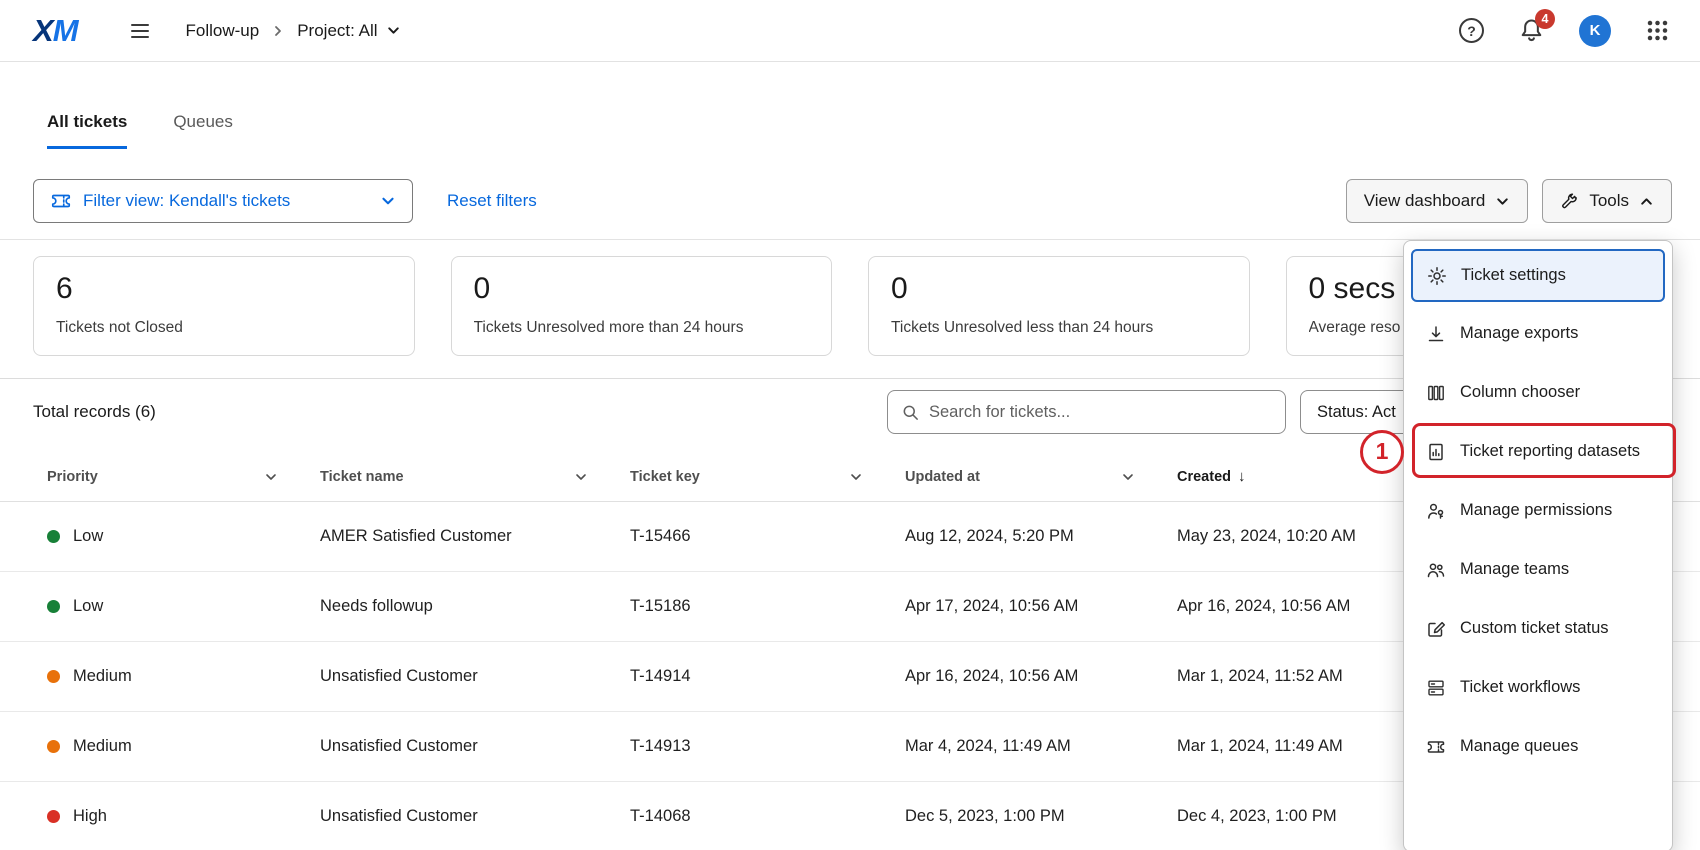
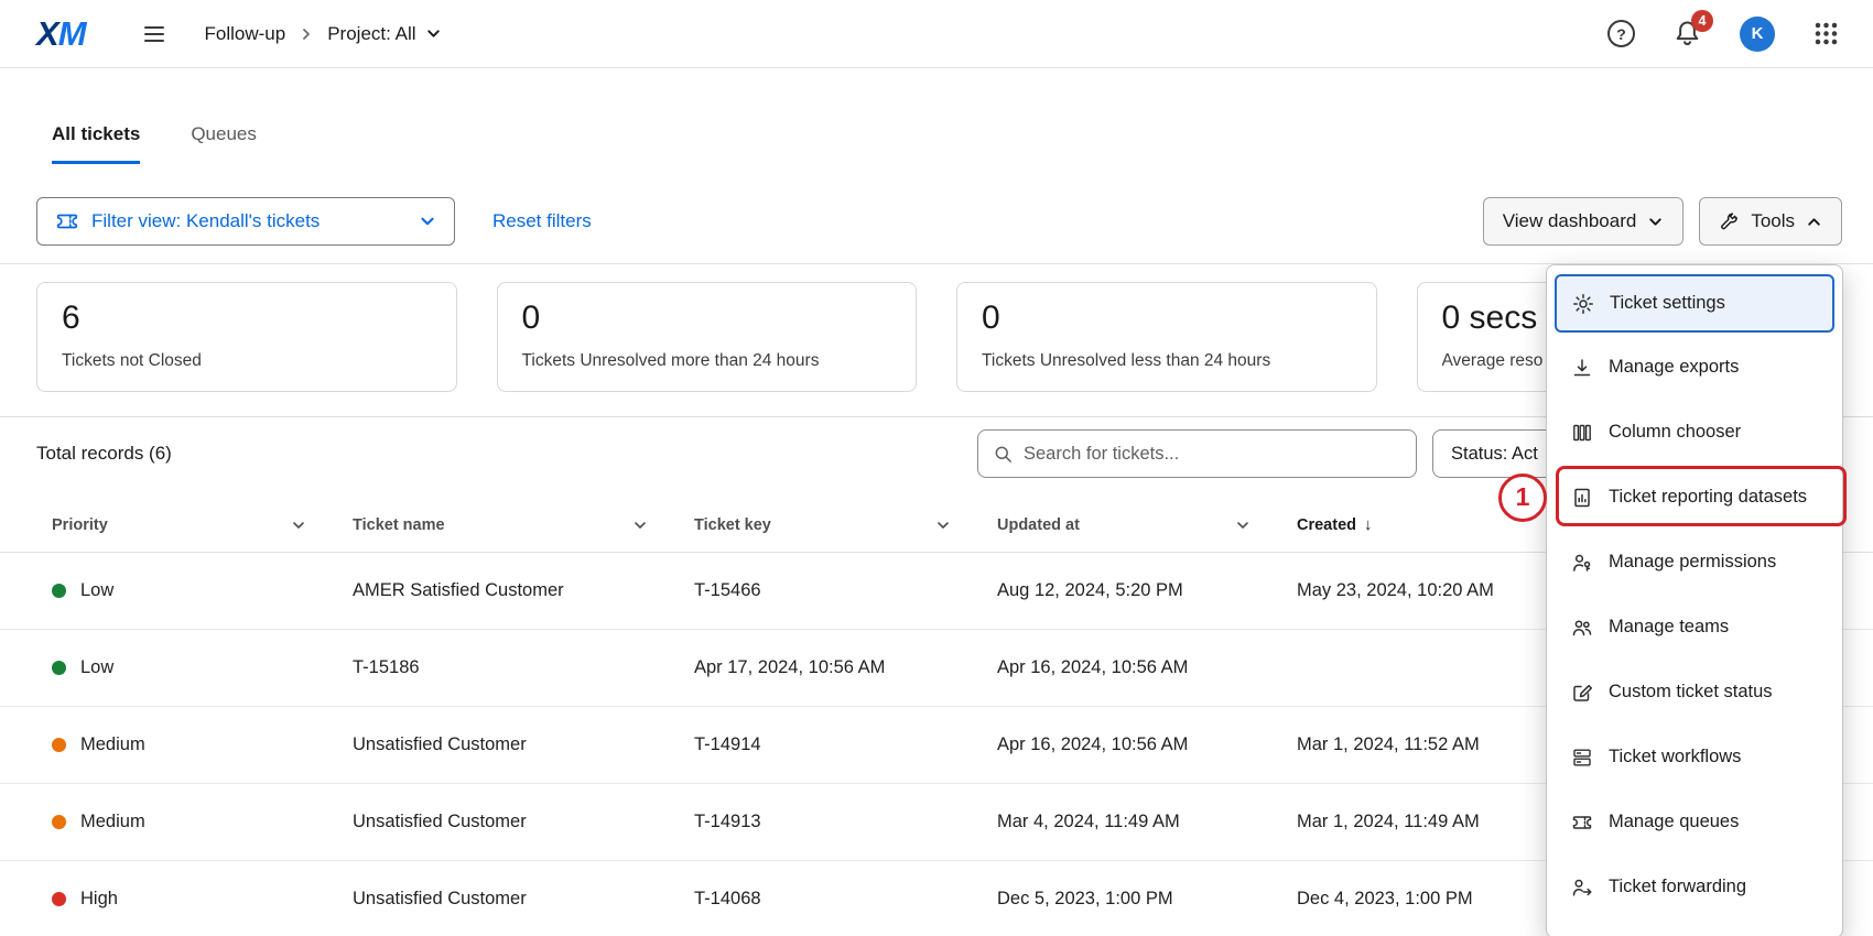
  X
  M
  Follow-up
  Project: All
  ?
  4
  K
  All tickets
  Queues
  Filter view: Kendall's tickets
  Reset filters
  View dashboard
  Tools
  6
  Tickets not Closed
  0
  Tickets Unresolved more than 24 hours
  0
  Tickets Unresolved less than 24 hours
  0 secs
  Average reso
  Total records (6)
  Search for tickets...
  Status: Act
  Priority
  Ticket name
  Ticket key
  Updated at
  Created
  ↓
  Low
  AMER Satisfied Customer
  T-15466
  Aug 12, 2024, 5:20 PM
  May 23, 2024, 10:20 AM
  Low
- Needs followup
  T-15186
  Apr 17, 2024, 10:56 AM
  Apr 16, 2024, 10:56 AM
  Medium
  Unsatisfied Customer
  T-14914
  Apr 16, 2024, 10:56 AM
  Mar 1, 2024, 11:52 AM
  Medium
  Unsatisfied Customer
  T-14913
  Mar 4, 2024, 11:49 AM
  Mar 1, 2024, 11:49 AM
  High
  Unsatisfied Customer
  T-14068
  Dec 5, 2023, 1:00 PM
  Dec 4, 2023, 1:00 PM
  Ticket settings
  Manage exports
  Column chooser
  1
  Ticket reporting datasets
  Manage permissions
  Manage teams
  Custom ticket status
  Ticket workflows
  Manage queues
+ Ticket forwarding
